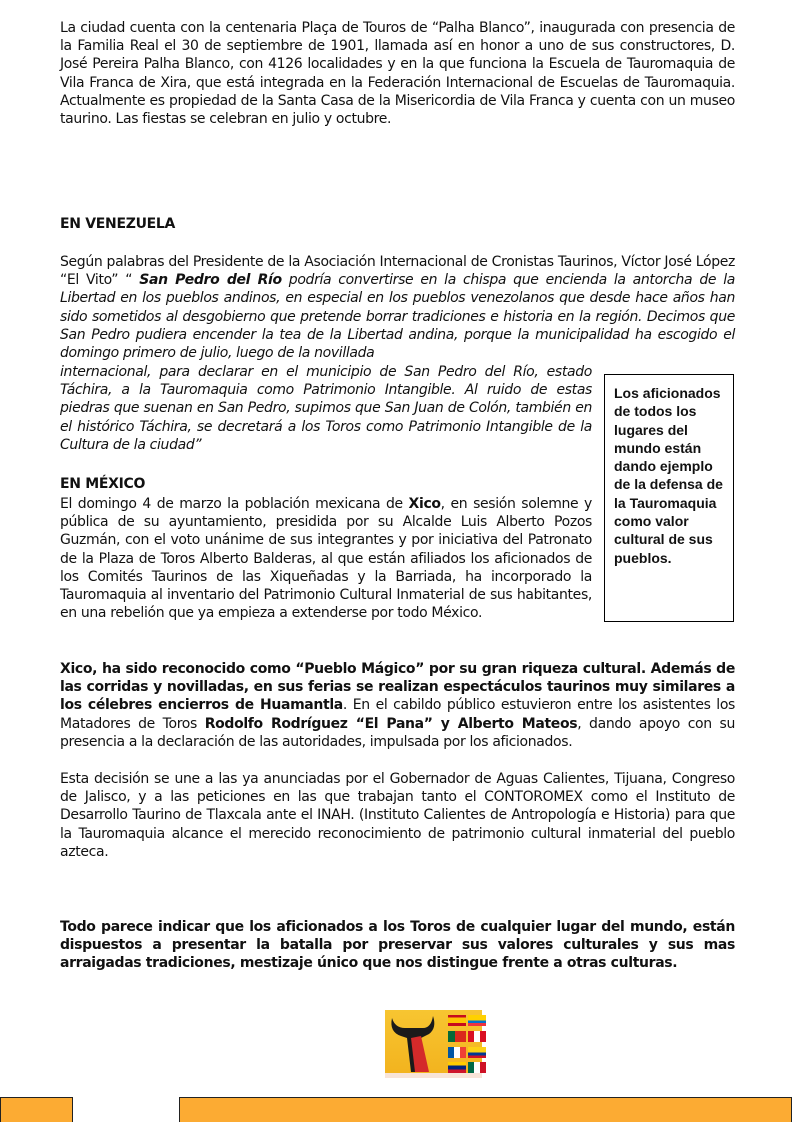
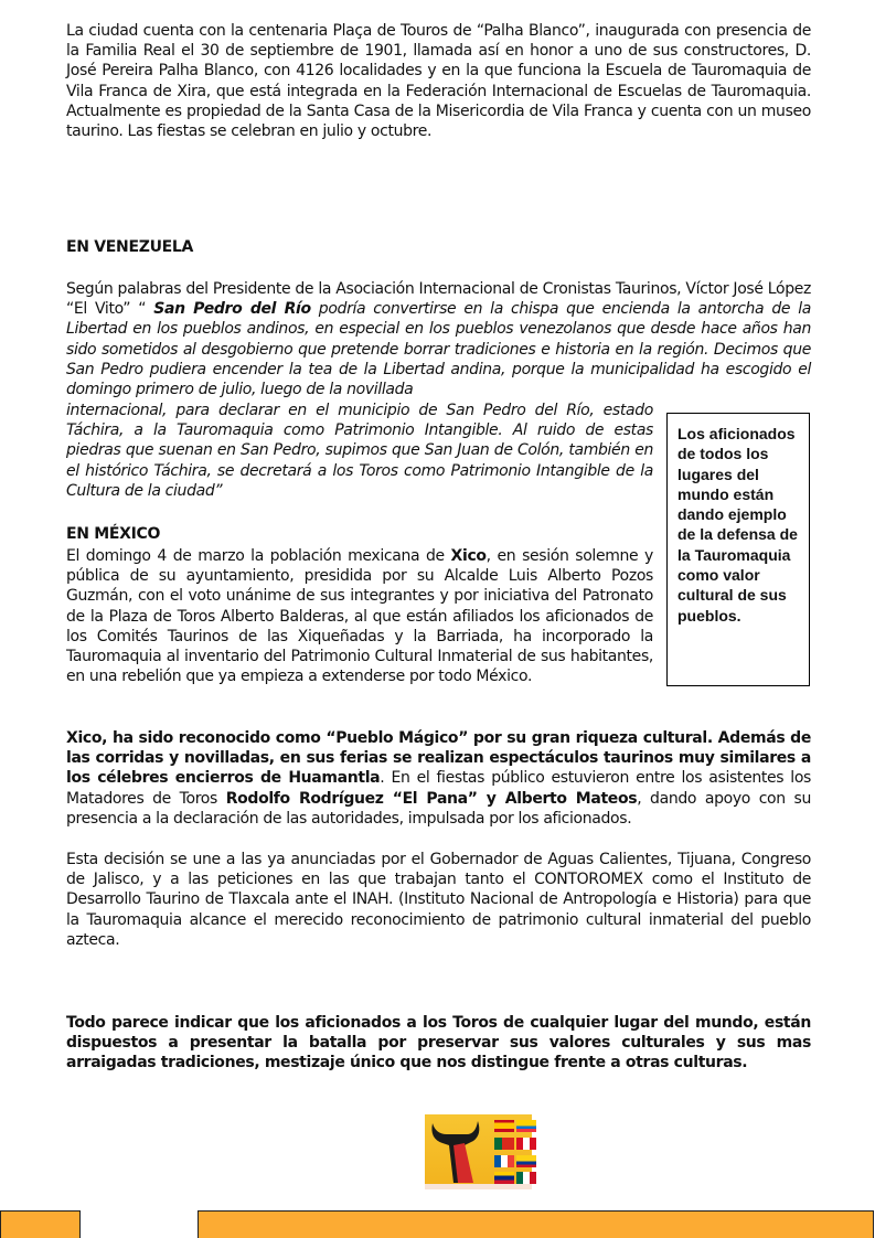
  La ciudad cuenta con la centenaria Plaça de Touros de “Palha Blanco”, inaugurada con presencia de la Familia Real el 30 de septiembre de 1901, llamada así en honor a uno de sus constructores, D. José Pereira Palha Blanco, con 4126 localidades y en la que funciona la Escuela de Tauromaquia de Vila Franca de Xira, que está integrada en la Federación Internacional de Escuelas de Tauromaquia. Actualmente es propiedad de la Santa Casa de la Misericordia de Vila Franca y cuenta con un museo taurino. Las fiestas se celebran en julio y octubre.
  EN VENEZUELA
  Según palabras del Presidente de la Asociación Internacional de Cronistas Taurinos, Víctor José López “El Vito” “ San Pedro del Río podría convertirse en la chispa que encienda la antorcha de la Libertad en los pueblos andinos, en especial en los pueblos venezolanos que desde hace años han sido sometidos al desgobierno que pretende borrar tradiciones e historia en la región. Decimos que San Pedro pudiera encender la tea de la Libertad andina, porque la municipalidad ha escogido el domingo primero de julio, luego de la novillada
  internacional, para declarar en el municipio de San Pedro del Río, estado Táchira, a la Tauromaquia como Patrimonio Intangible. Al ruido de estas piedras que suenan en San Pedro, supimos que San Juan de Colón, también en el histórico Táchira, se decretará a los Toros como Patrimonio Intangible de la Cultura de la ciudad”
  Los aficionados de todos los lugares del mundo están dando ejemplo de la defensa de la Tauromaquia como valor cultural de sus pueblos.
  EN MÉXICO
  El domingo 4 de marzo la población mexicana de Xico, en sesión solemne y pública de su ayuntamiento, presidida por su Alcalde Luis Alberto Pozos Guzmán, con el voto unánime de sus integrantes y por iniciativa del Patronato de la Plaza de Toros Alberto Balderas, al que están afiliados los aficionados de los Comités Taurinos de las Xiqueñadas y la Barriada, ha incorporado la Tauromaquia al inventario del Patrimonio Cultural Inmaterial de sus habitantes, en una rebelión que ya empieza a extenderse por todo México.
- Xico, ha sido reconocido como “Pueblo Mágico” por su gran riqueza cultural. Además de las corridas y novilladas, en sus ferias se realizan espectáculos taurinos muy similares a los célebres encierros de Huamantla. En el cabildo público estuvieron entre los asistentes los Matadores de Toros Rodolfo Rodríguez “El Pana” y Alberto Mateos, dando apoyo con su presencia a la declaración de las autoridades, impulsada por los aficionados.
+ Xico, ha sido reconocido como “Pueblo Mágico” por su gran riqueza cultural. Además de las corridas y novilladas, en sus ferias se realizan espectáculos taurinos muy similares a los célebres encierros de Huamantla. En el fiestas público estuvieron entre los asistentes los Matadores de Toros Rodolfo Rodríguez “El Pana” y Alberto Mateos, dando apoyo con su presencia a la declaración de las autoridades, impulsada por los aficionados.
- Esta decisión se une a las ya anunciadas por el Gobernador de Aguas Calientes, Tijuana, Congreso de Jalisco, y a las peticiones en las que trabajan tanto el CONTOROMEX como el Instituto de Desarrollo Taurino de Tlaxcala ante el INAH. (Instituto Calientes de Antropología e Historia) para que la Tauromaquia alcance el merecido reconocimiento de patrimonio cultural inmaterial del pueblo azteca.
+ Esta decisión se une a las ya anunciadas por el Gobernador de Aguas Calientes, Tijuana, Congreso de Jalisco, y a las peticiones en las que trabajan tanto el CONTOROMEX como el Instituto de Desarrollo Taurino de Tlaxcala ante el INAH. (Instituto Nacional de Antropología e Historia) para que la Tauromaquia alcance el merecido reconocimiento de patrimonio cultural inmaterial del pueblo azteca.
  Todo parece indicar que los aficionados a los Toros de cualquier lugar del mundo, están dispuestos a presentar la batalla por preservar sus valores culturales y sus mas arraigadas tradiciones, mestizaje único que nos distingue frente a otras culturas.
